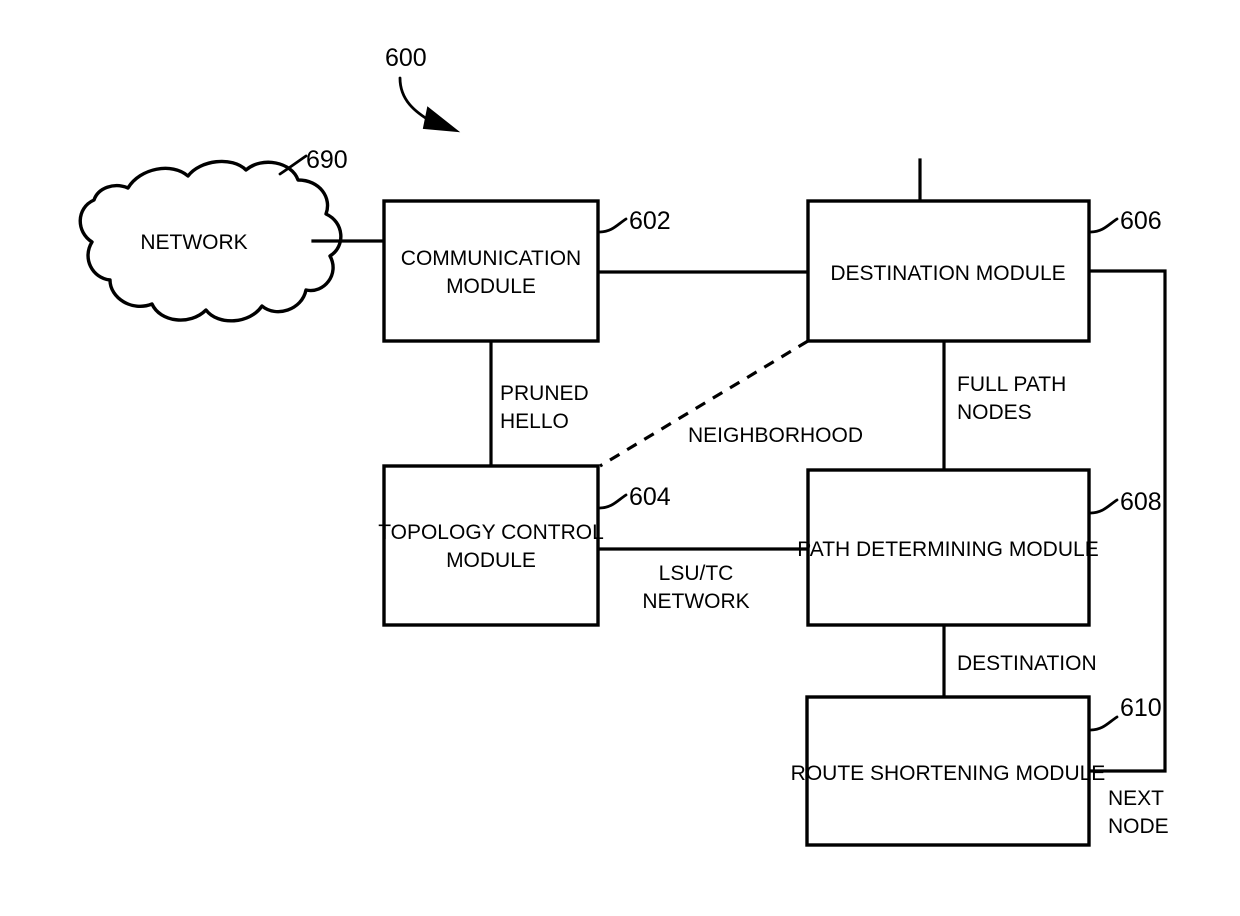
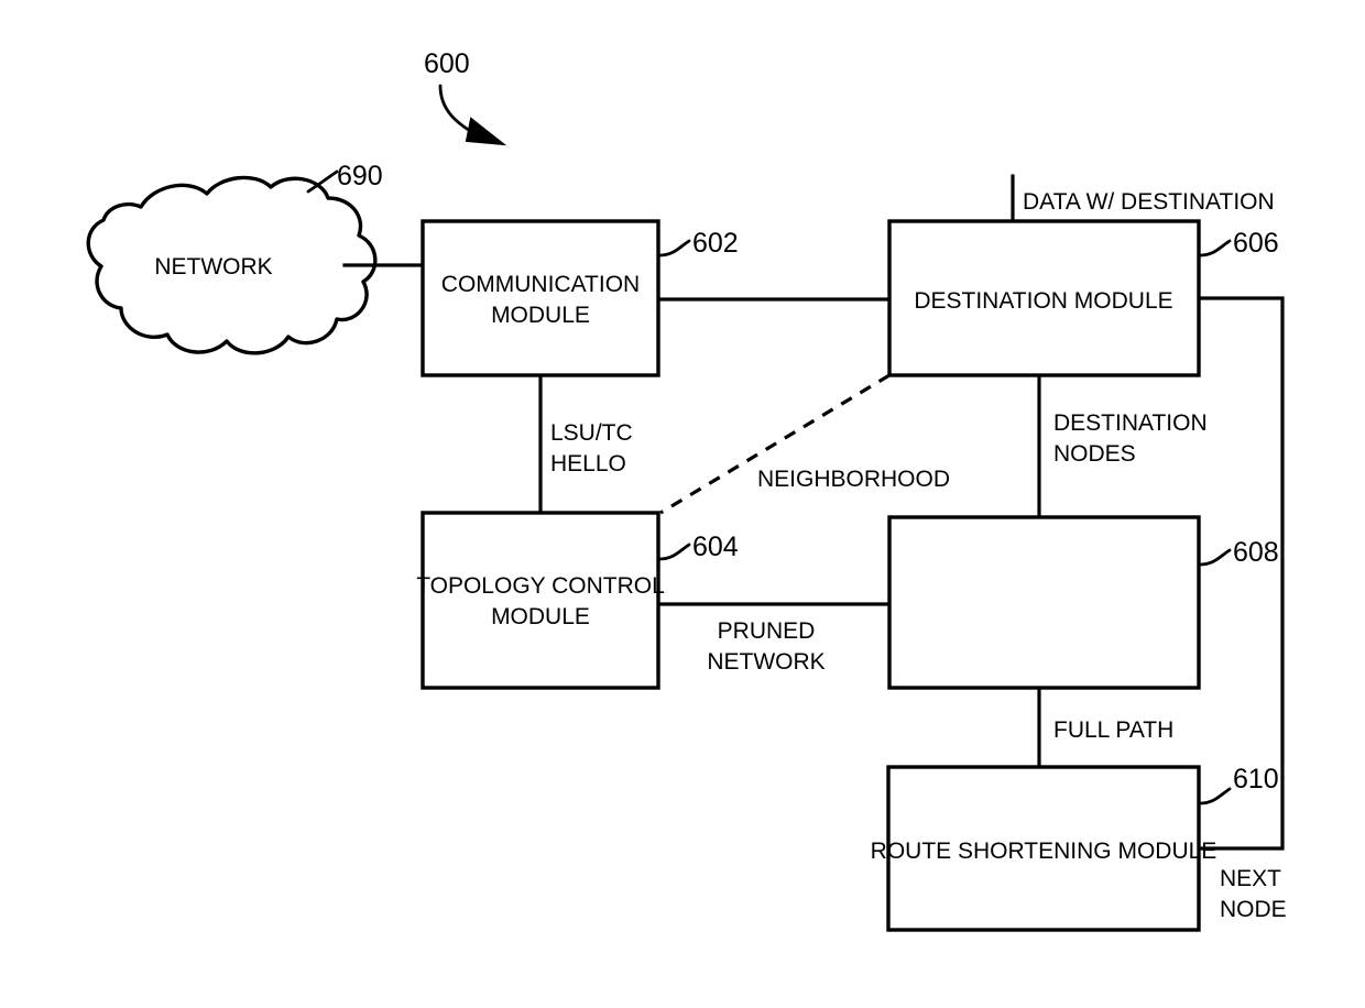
  600
  NETWORK
  690
  COMMUNICATION
  MODULE
  602
  DESTINATION MODULE
  606
  TOPOLOGY CONTROL
  MODULE
  604
- PATH DETERMINING MODULE
  608
  ROUTE SHORTENING MODULE
  610
+ DATA W/ DESTINATION
- PRUNED
+ LSU/TC
  HELLO
  NEIGHBORHOOD
- FULL PATH
+ DESTINATION
  NODES
- LSU/TC
+ PRUNED
  NETWORK
- DESTINATION
+ FULL PATH
  NEXT
  NODE
